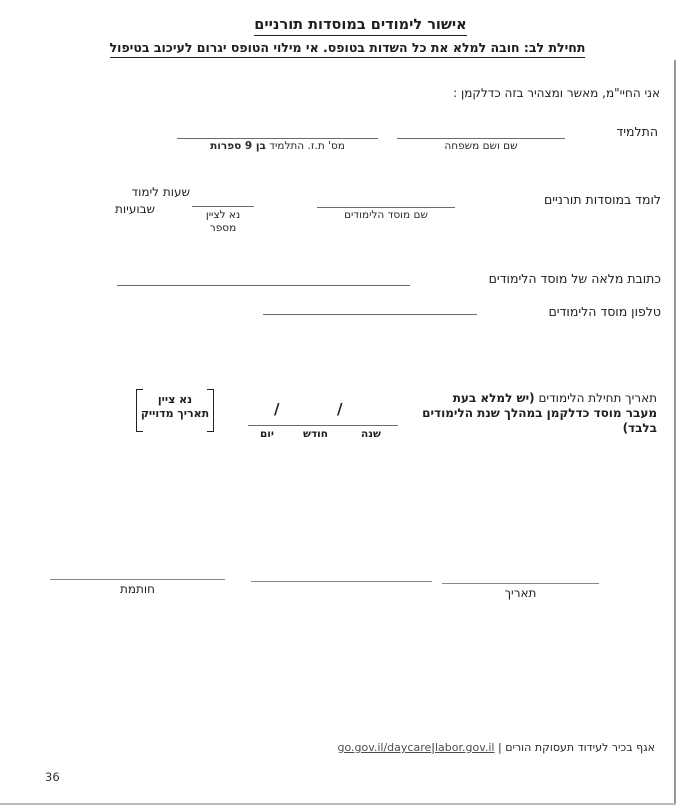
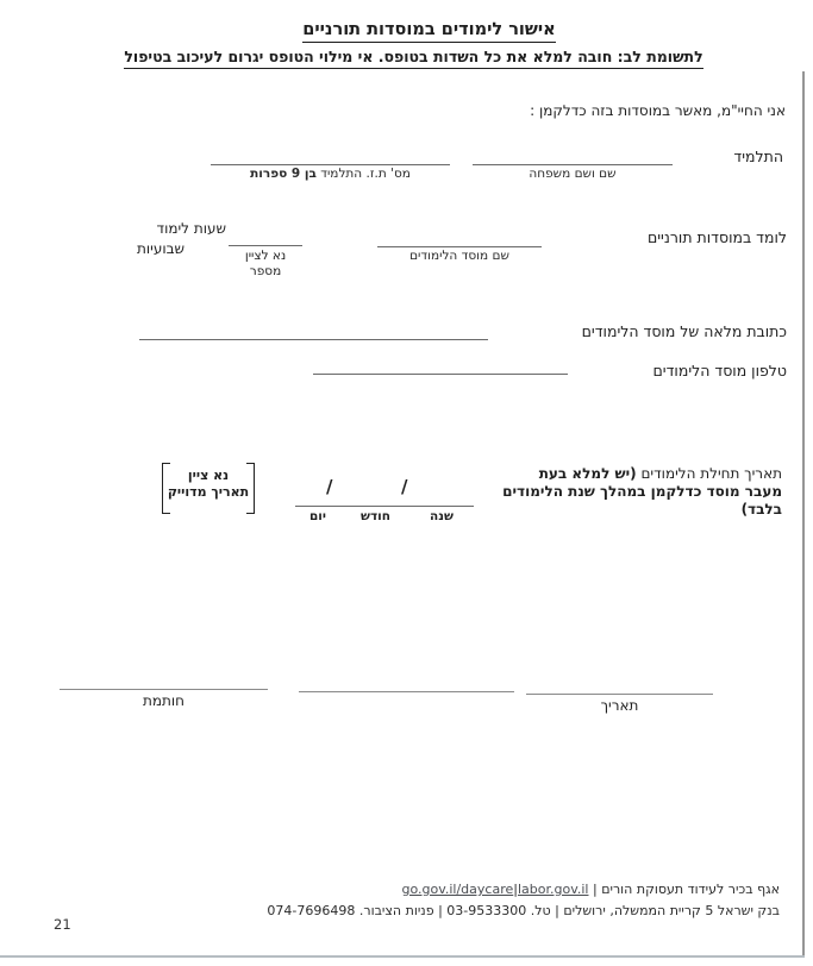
  אישור לימודים במוסדות תורניים
- תחילת לב: חובה למלא את כל השדות בטופס. אי מילוי הטופס יגרום לעיכוב בטיפול
+ לתשומת לב: חובה למלא את כל השדות בטופס. אי מילוי הטופס יגרום לעיכוב בטיפול
- אני החיי"מ, מאשר ומצהיר בזה כדלקמן :
+ אני החיי"מ, מאשר במוסדות בזה כדלקמן :
  התלמיד
  שם ושם משפחה
  מס' ת.ז. התלמיד בן 9 ספרות
  לומד במוסדות תורניים
  שם מוסד הלימודים
  שעות לימוד
  שבועיות
  נא לציין
  מספר
  כתובת מלאה של מוסד הלימודים
  טלפון מוסד הלימודים
  תאריך תחילת הלימודים (יש למלא בעת
  מעבר מוסד כדלקמן במהלך שנת הלימודים
  בלבד)
  /
  /
  שנה
  חודש
  יום
  נא ציין
  תאריך מדוייק
  תאריך
  חותמת
  אגף בכיר לעידוד תעסוקת הורים | go.gov.il/daycare|labor.gov.il
+ בנק ישראל 5 קריית הממשלה, ירושלים | טל. 03-9533300 | פניות הציבור. 074-7696498
- 36
+ 21
